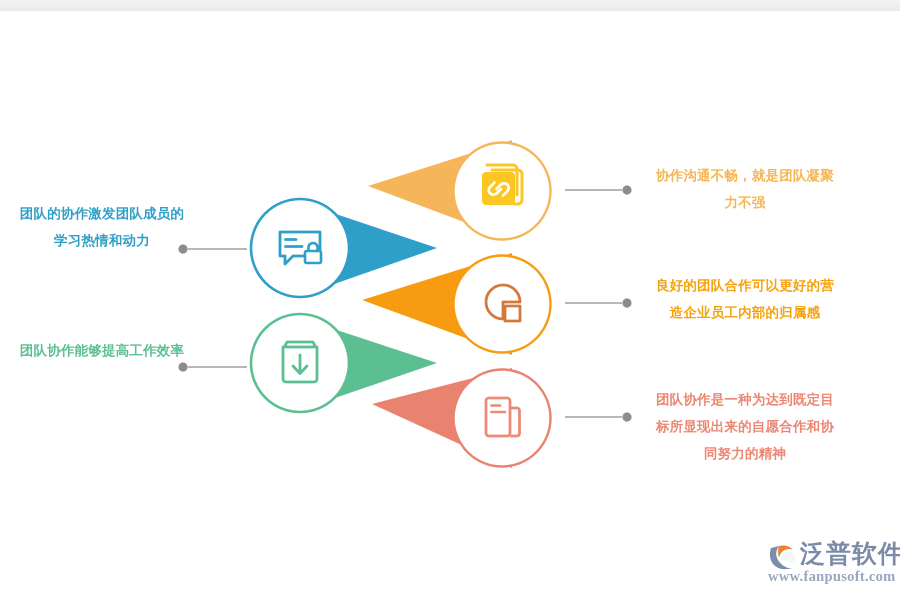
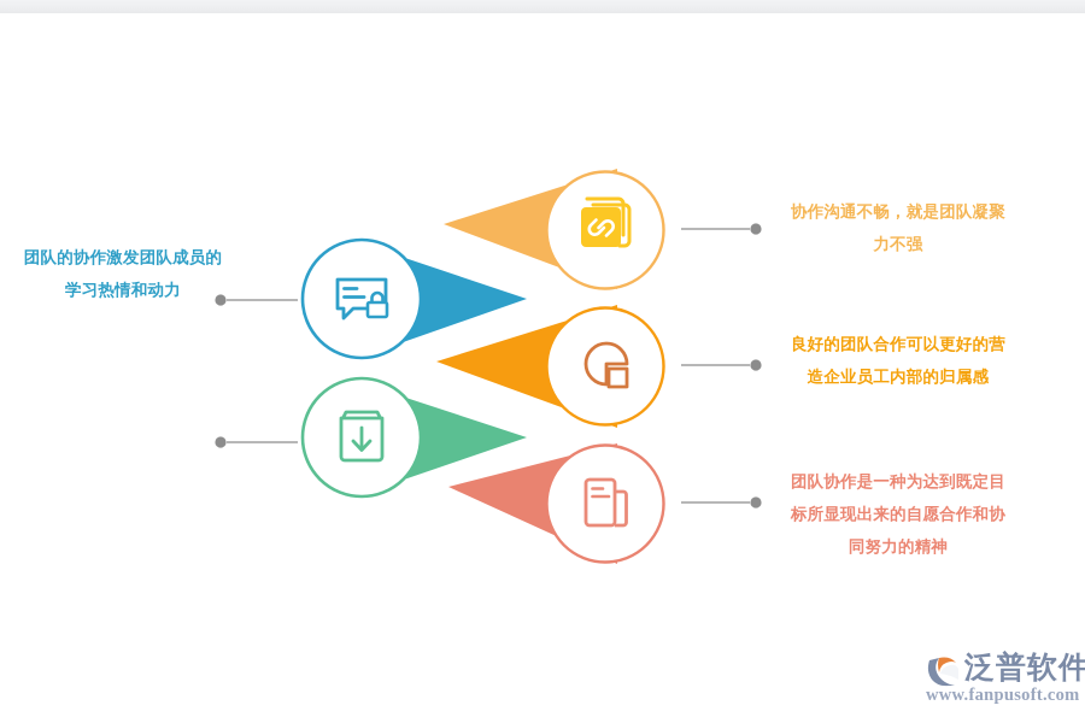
  团队的协作激发团队成员的学习热情和动力
- 团队协作能够提高工作效率
  协作沟通不畅，就是团队凝聚力不强
  良好的团队合作可以更好的营造企业员工内部的归属感
  团队协作是一种为达到既定目标所显现出来的自愿合作和协同努力的精神
  泛普软件
  www.fanpusoft.com
